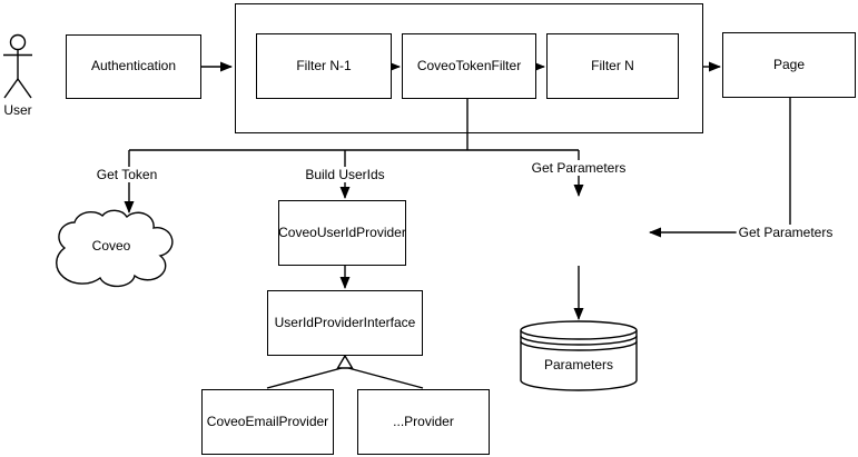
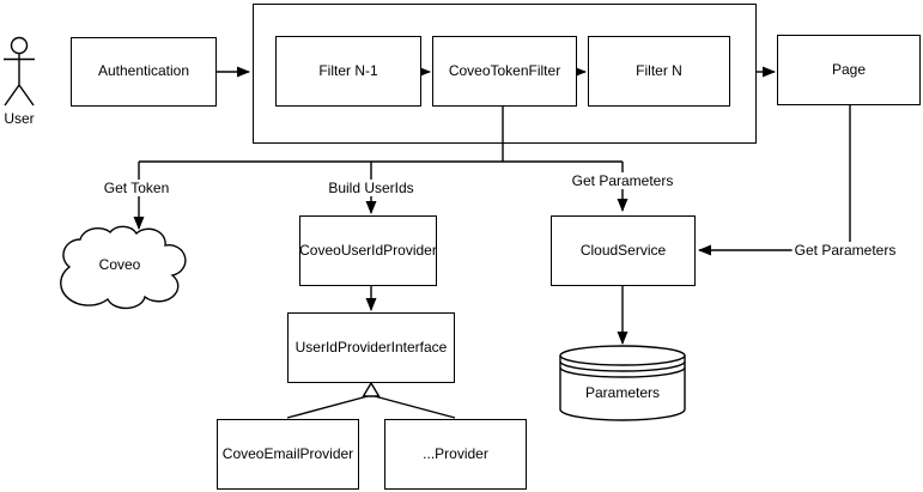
  Authentication
  Filter N-1
  CoveoTokenFilter
  Filter N
  Page
  CoveoUserIdProvider
+ CloudService
  UserIdProviderInterface
  CoveoEmailProvider
  ...Provider
  User
  Coveo
  Parameters
  Get Token
  Build UserIds
  Get Parameters
  Get Parameters
